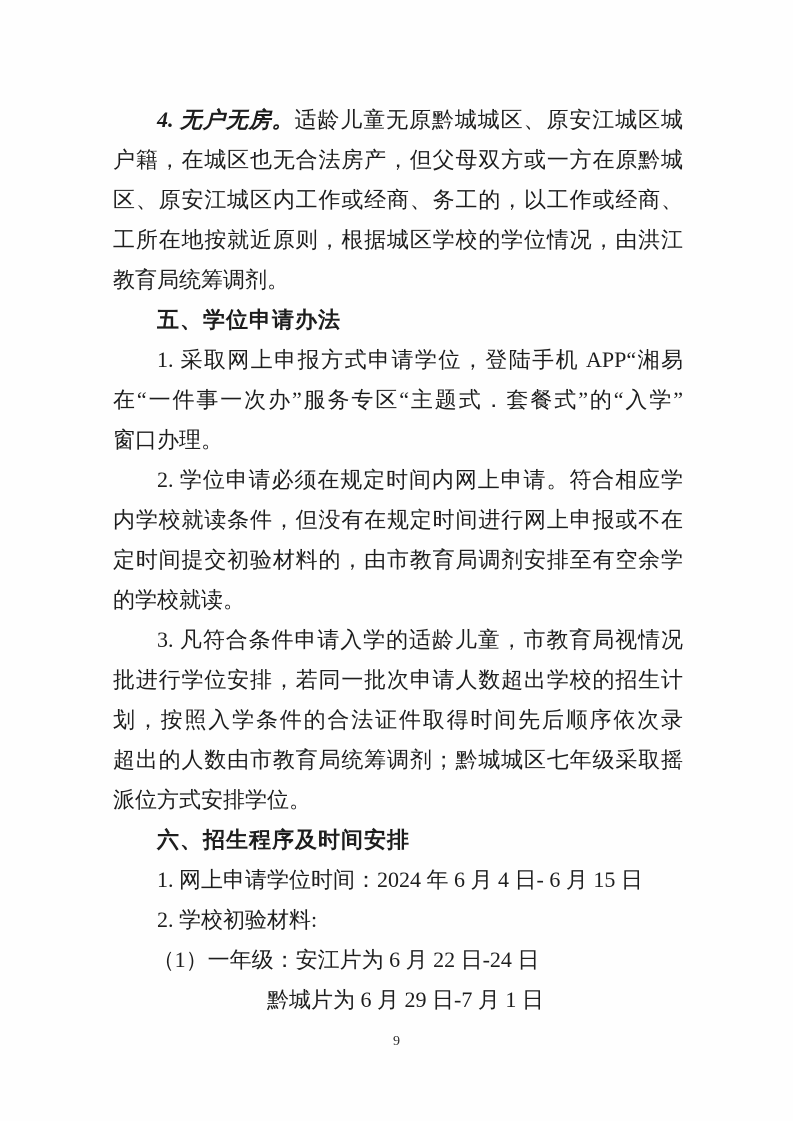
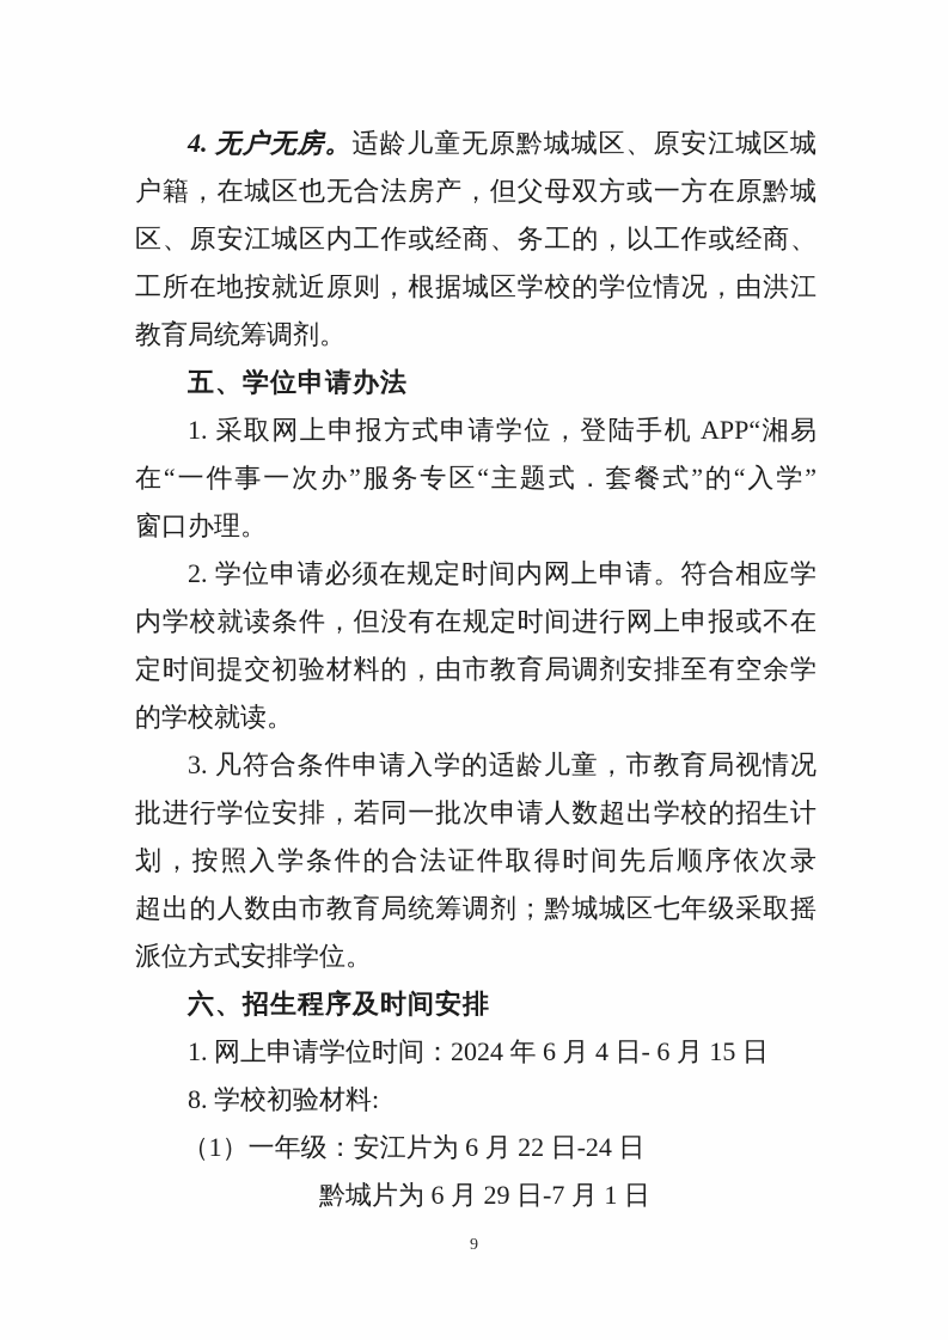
  4. 无户无房。适龄儿童无原黔城城区、原安江城区城
  户籍，在城区也无合法房产，但父母双方或一方在原黔城
  区、原安江城区内工作或经商、务工的，以工作或经商、
  工所在地按就近原则，根据城区学校的学位情况，由洪江
  教育局统筹调剂。
  五、学位申请办法
  1. 采取网上申报方式申请学位，登陆手机 APP“湘易
  在“一件事一次办”服务专区“主题式．套餐式”的“入学”
  窗口办理。
  2. 学位申请必须在规定时间内网上申请。符合相应学
  内学校就读条件，但没有在规定时间进行网上申报或不在
  定时间提交初验材料的，由市教育局调剂安排至有空余学
  的学校就读。
  3. 凡符合条件申请入学的适龄儿童，市教育局视情况
  批进行学位安排，若同一批次申请人数超出学校的招生计
  划，按照入学条件的合法证件取得时间先后顺序依次录
  超出的人数由市教育局统筹调剂；黔城城区七年级采取摇
  派位方式安排学位。
  六、招生程序及时间安排
  1. 网上申请学位时间：2024 年 6 月 4 日- 6 月 15 日
- 2. 学校初验材料:
+ 8. 学校初验材料:
  （1）一年级：安江片为 6 月 22 日-24 日
  黔城片为 6 月 29 日-7 月 1 日
  9
